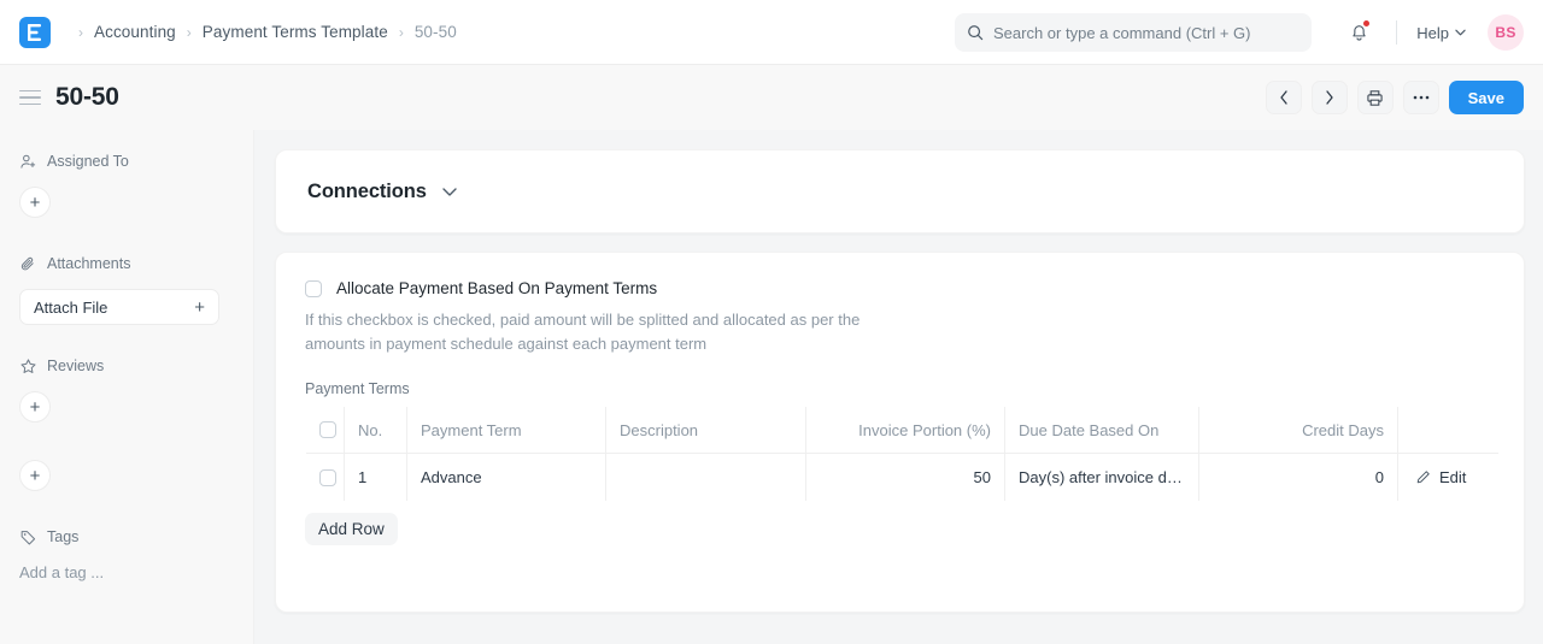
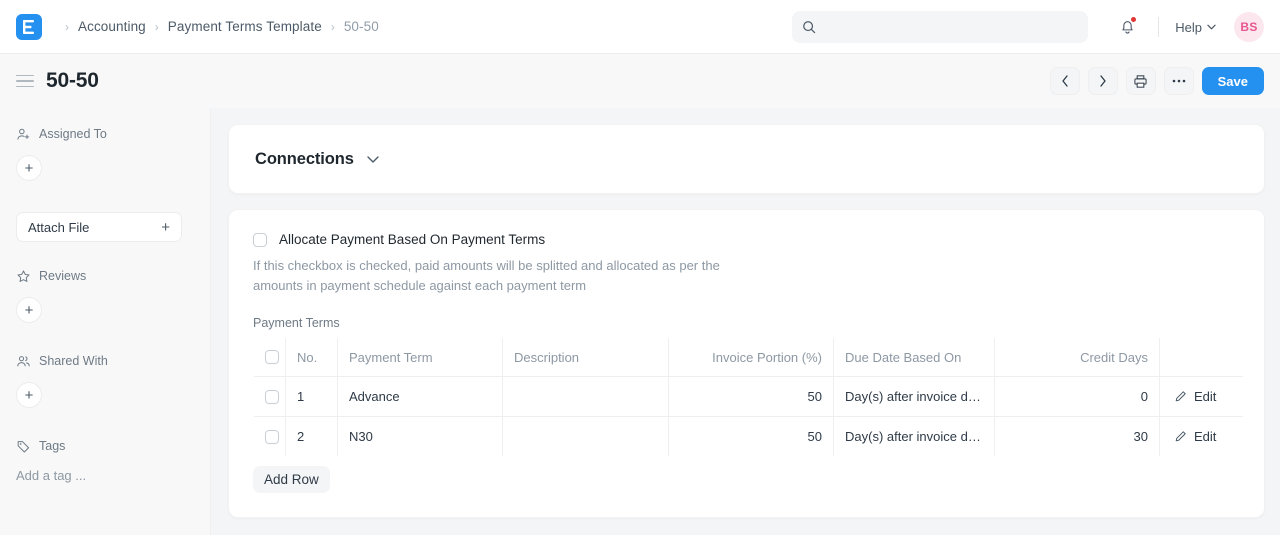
  ›
  Accounting
  ›
  Payment Terms Template
  ›
  50-50
- Search or type a command (Ctrl + G)
  Help
  BS
  50-50
  Save
  Assigned To
  +
- Attachments
  Attach File
  +
  Reviews
  +
+ Shared With
  +
  Tags
  Add a tag ...
  Connections
  Allocate Payment Based On Payment Terms
- If this checkbox is checked, paid amount will be splitted and allocated as per the amounts in payment schedule against each payment term
+ If this checkbox is checked, paid amounts will be splitted and allocated as per the amounts in payment schedule against each payment term
  Payment Terms
  	No.	Payment Term	Description	Invoice Portion (%)	Due Date Based On	Credit Days
  	1	Advance		50	Day(s) after invoice da...	0	Edit
+ 	2	N30		50	Day(s) after invoice da...	30	Edit
  Add Row
